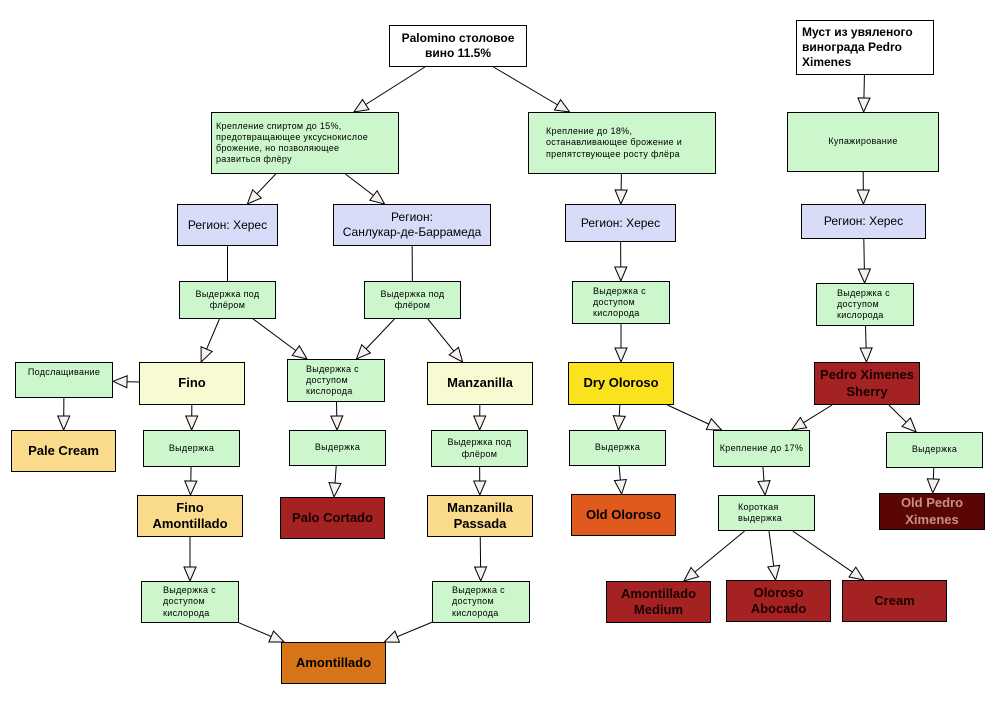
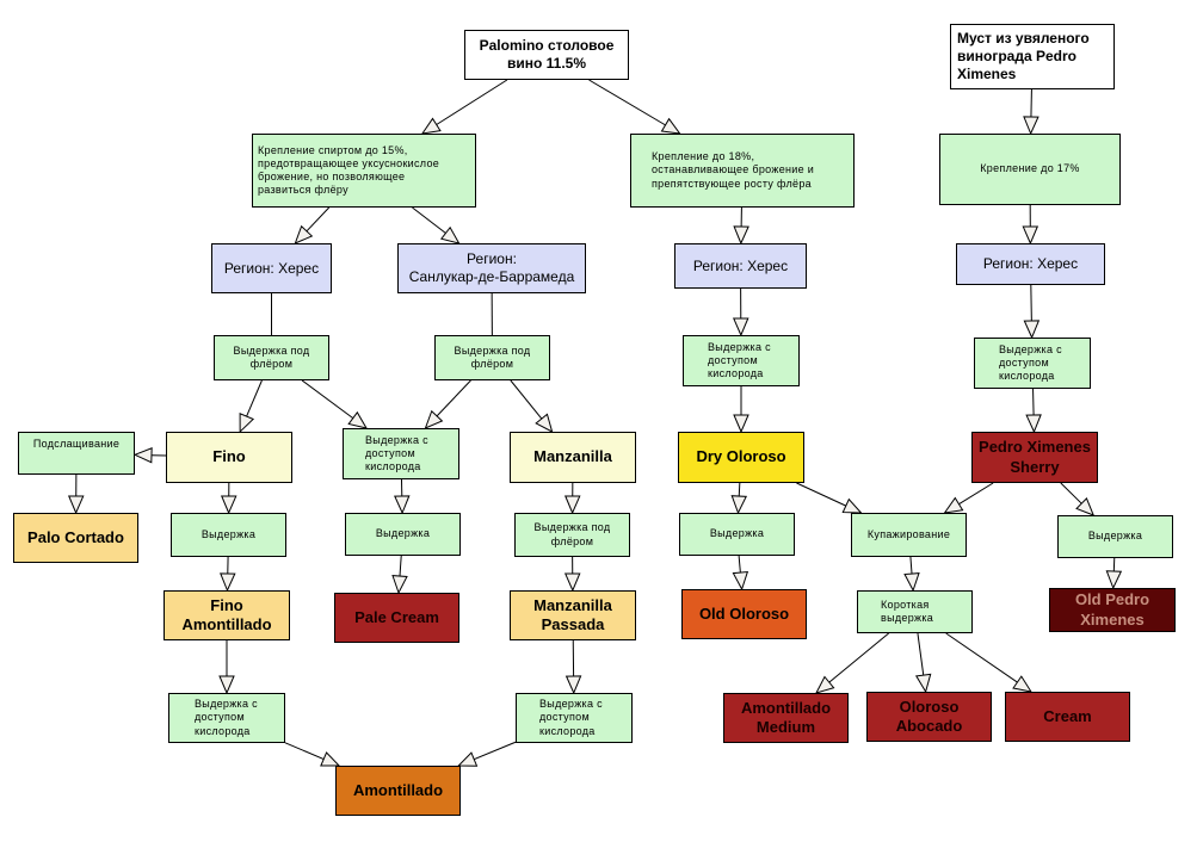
  Palomino столовое
  вино 11.5%
  Муст из увяленого
  винограда Pedro
  Ximenes
  Крепление спиртом до 15%,
  предотвращающее уксуснокислое
  брожение, но позволяющее
  развиться флёру
  Крепление до 18%,
  останавливающее брожение и
  препятствующее росту флёра
- Купажирование
+ Крепление до 17%
  Регион: Херес
  Регион:
  Санлукар-де-Баррамеда
  Регион: Херес
  Регион: Херес
  Выдержка под
  флёром
  Выдержка под
  флёром
  Выдержка с
  доступом
  кислорода
  Выдержка с
  доступом
  кислорода
  Выдержка с
  доступом
  кислорода
  Подслащивание
  Fino
  Manzanilla
  Dry Oloroso
  Pedro Ximenes
  Sherry
- Pale Cream
+ Palo Cortado
  Выдержка
  Выдержка
  Выдержка под
  флёром
  Выдержка
- Крепление до 17%
+ Купажирование
  Выдержка
  Fino
  Amontillado
- Palo Cortado
+ Pale Cream
  Manzanilla
  Passada
  Old Oloroso
  Короткая
  выдержка
  Old Pedro
  Ximenes
  Выдержка с
  доступом
  кислорода
  Выдержка с
  доступом
  кислорода
  Amontillado
  Medium
  Oloroso
  Abocado
  Cream
  Amontillado
